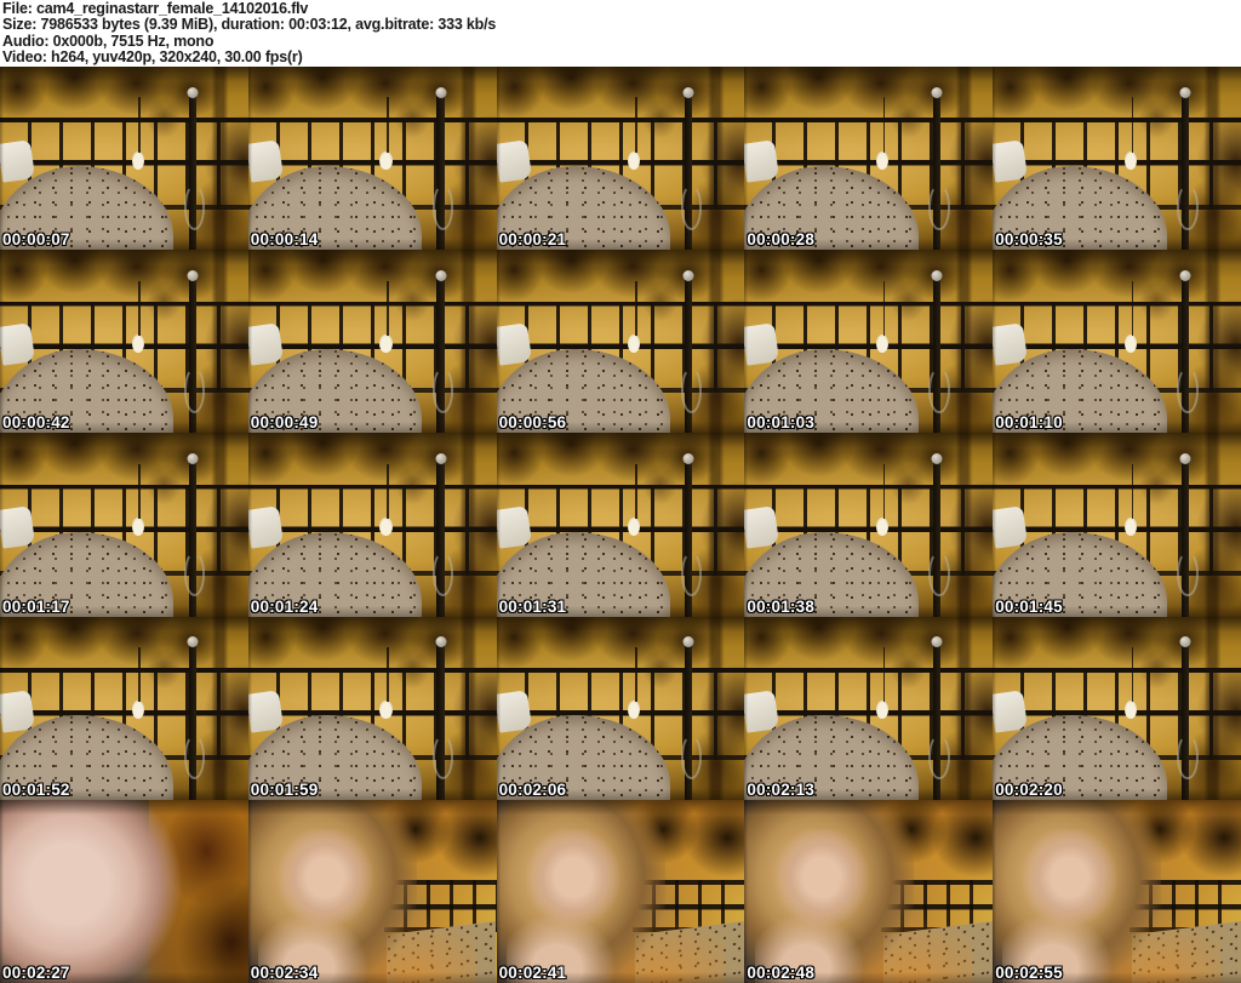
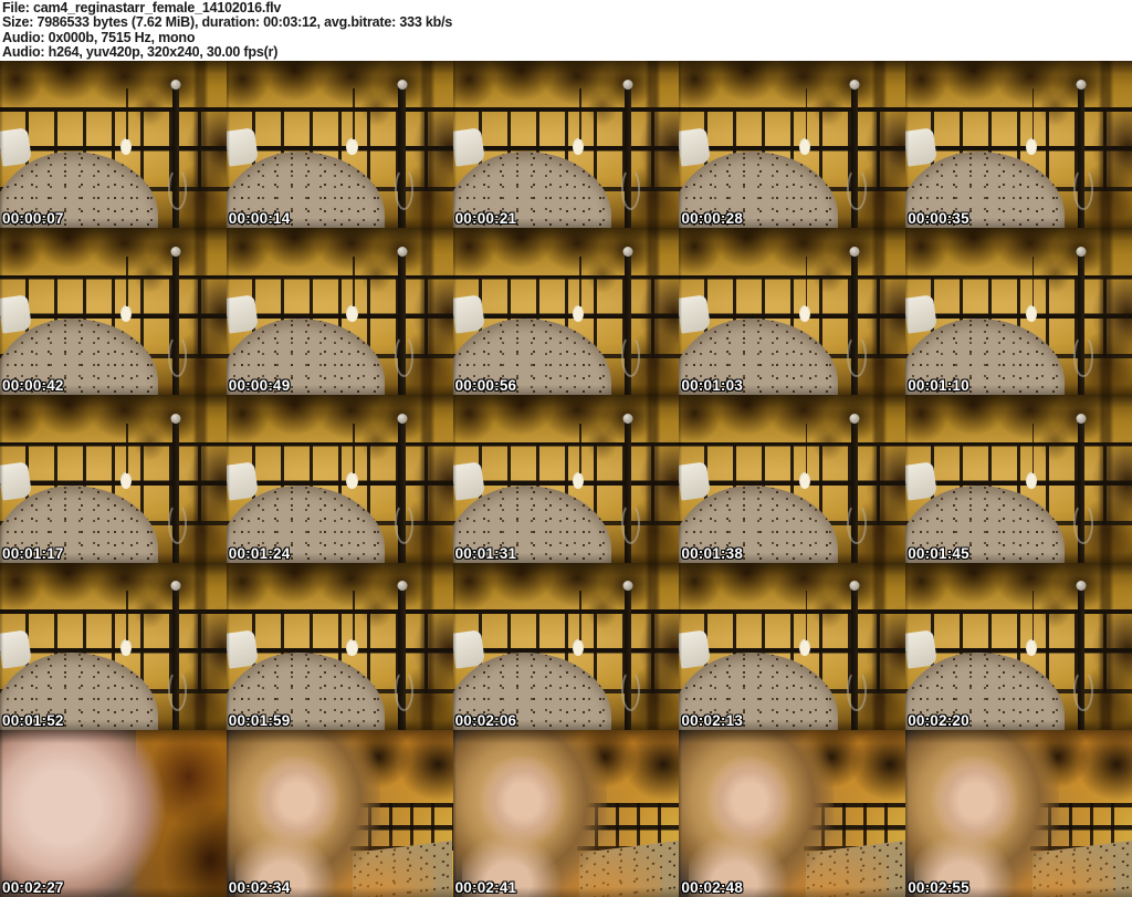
  File: cam4_reginastarr_female_14102016.flv
- Size: 7986533 bytes (9.39 MiB), duration: 00:03:12, avg.bitrate: 333 kb/s
+ Size: 7986533 bytes (7.62 MiB), duration: 00:03:12, avg.bitrate: 333 kb/s
  Audio: 0x000b, 7515 Hz, mono
- Video: h264, yuv420p, 320x240, 30.00 fps(r)
+ Audio: h264, yuv420p, 320x240, 30.00 fps(r)
  00:00:07
  00:00:14
  00:00:21
  00:00:28
  00:00:35
  00:00:42
  00:00:49
  00:00:56
  00:01:03
  00:01:10
  00:01:17
  00:01:24
  00:01:31
  00:01:38
  00:01:45
  00:01:52
  00:01:59
  00:02:06
  00:02:13
  00:02:20
  00:02:27
  00:02:34
  00:02:41
  00:02:48
  00:02:55
